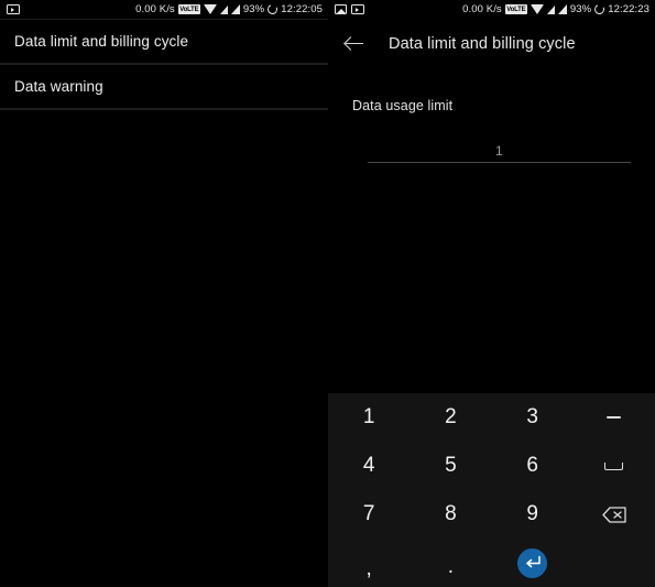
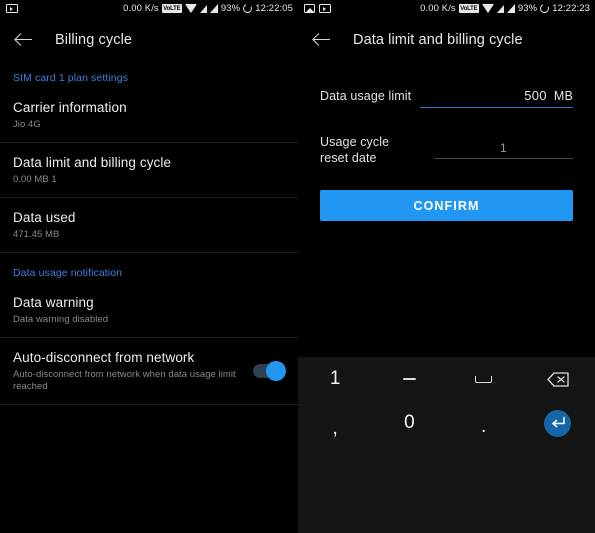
  0.00 K/s
  93%
  12:22:05
+ Billing cycle
+ SIM card 1 plan settings
+ Carrier information
+ Jio 4G
  Data limit and billing cycle
+ 0.00 MB 1
+ Data used
+ 471.45 MB
+ Data usage notification
  Data warning
+ Data warning disabled
+ Auto-disconnect from network
+ Auto-disconnect from network when data usage limit reached
  0.00 K/s
  93%
  12:22:23
  Data limit and billing cycle
  Data usage limit
+ 500
+ MB
+ Usage cycle reset date
  1
+ CONFIRM
  1
- 2
- 3
- 4
- 5
- 6
- 7
- 8
- 9
  ,
+ 0
  .
